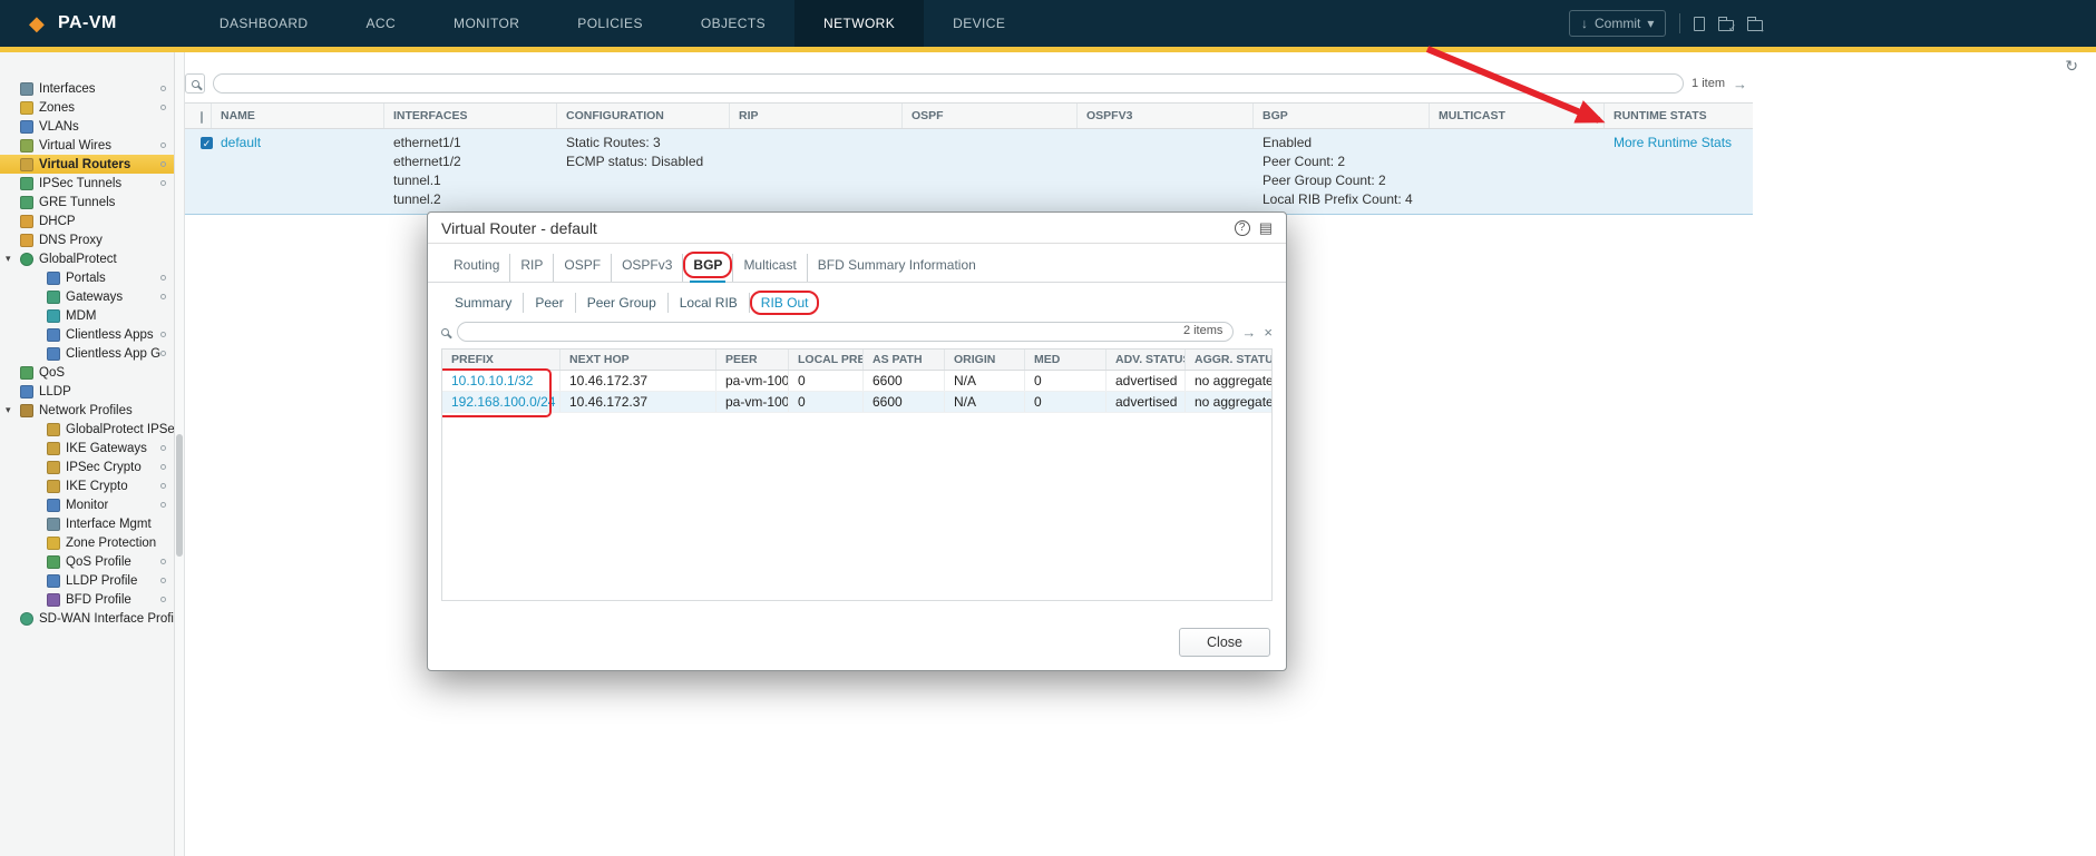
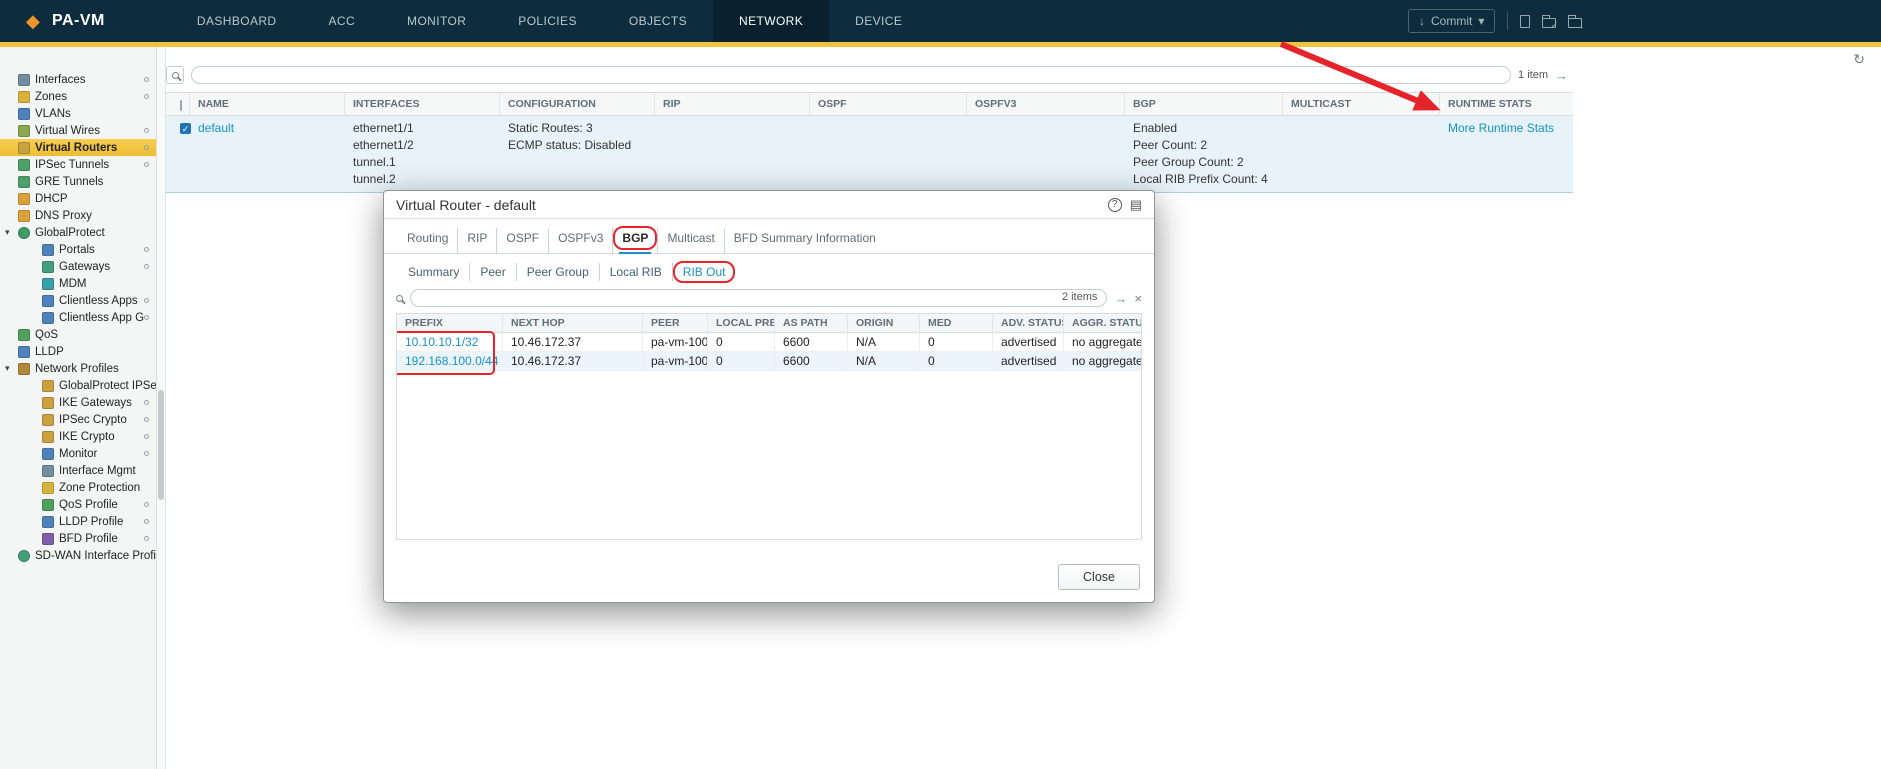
  ◆
  PA-VM
  DASHBOARD
  ACC
  MONITOR
  POLICIES
  OBJECTS
  NETWORK
  DEVICE
  ↓
  Commit
  ▾
  ✓
  →
  Interfaces
  Zones
  VLANs
  Virtual Wires
  Virtual Routers
  IPSec Tunnels
  GRE Tunnels
  DHCP
  DNS Proxy
  ▾
  GlobalProtect
  Portals
  Gateways
  MDM
  Clientless Apps
  Clientless App G
  QoS
  LLDP
  ▾
  Network Profiles
  GlobalProtect IPSe
  IKE Gateways
  IPSec Crypto
  IKE Crypto
  Monitor
  Interface Mgmt
  Zone Protection
  QoS Profile
  LLDP Profile
  BFD Profile
  SD-WAN Interface Profi
  ↻
  1 item
  →
  NAME
  INTERFACES
  CONFIGURATION
  RIP
  OSPF
  OSPFV3
  BGP
  MULTICAST
  RUNTIME STATS
  ✓
  default
  ethernet1/1
  ethernet1/2
  tunnel.1
  tunnel.2
  Static Routes: 3
  ECMP status: Disabled
  Enabled
  Peer Count: 2
  Peer Group Count: 2
  Local RIB Prefix Count: 4
  More Runtime Stats
  Virtual Router - default
  ?
  ▤
  Routing
  RIP
  OSPF
  OSPFv3
  BGP
  Multicast
  BFD Summary Information
  Summary
  Peer
  Peer Group
  Local RIB
  RIB Out
  2 items
  →
  ×
  PREFIX
  NEXT HOP
  PEER
  LOCAL PRE
  AS PATH
  ORIGIN
  MED
  ADV. STATU
  AGGR. STATU
  10.10.10.1/32
  10.46.172.37
  pa-vm-100
  0
  6600
  N/A
  0
  advertised
  no aggregate
- 192.168.100.0/24
+ 192.168.100.0/44
  10.46.172.37
  pa-vm-100
  0
  6600
  N/A
  0
  advertised
  no aggregate
  Close
